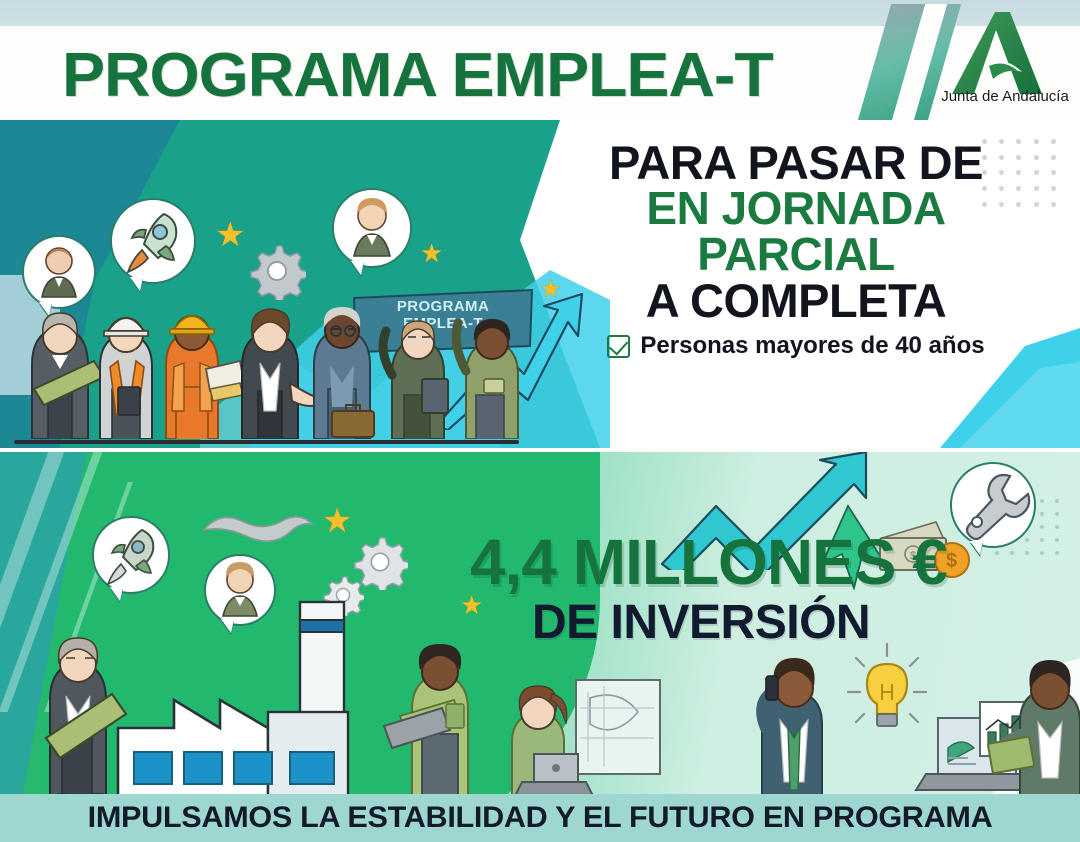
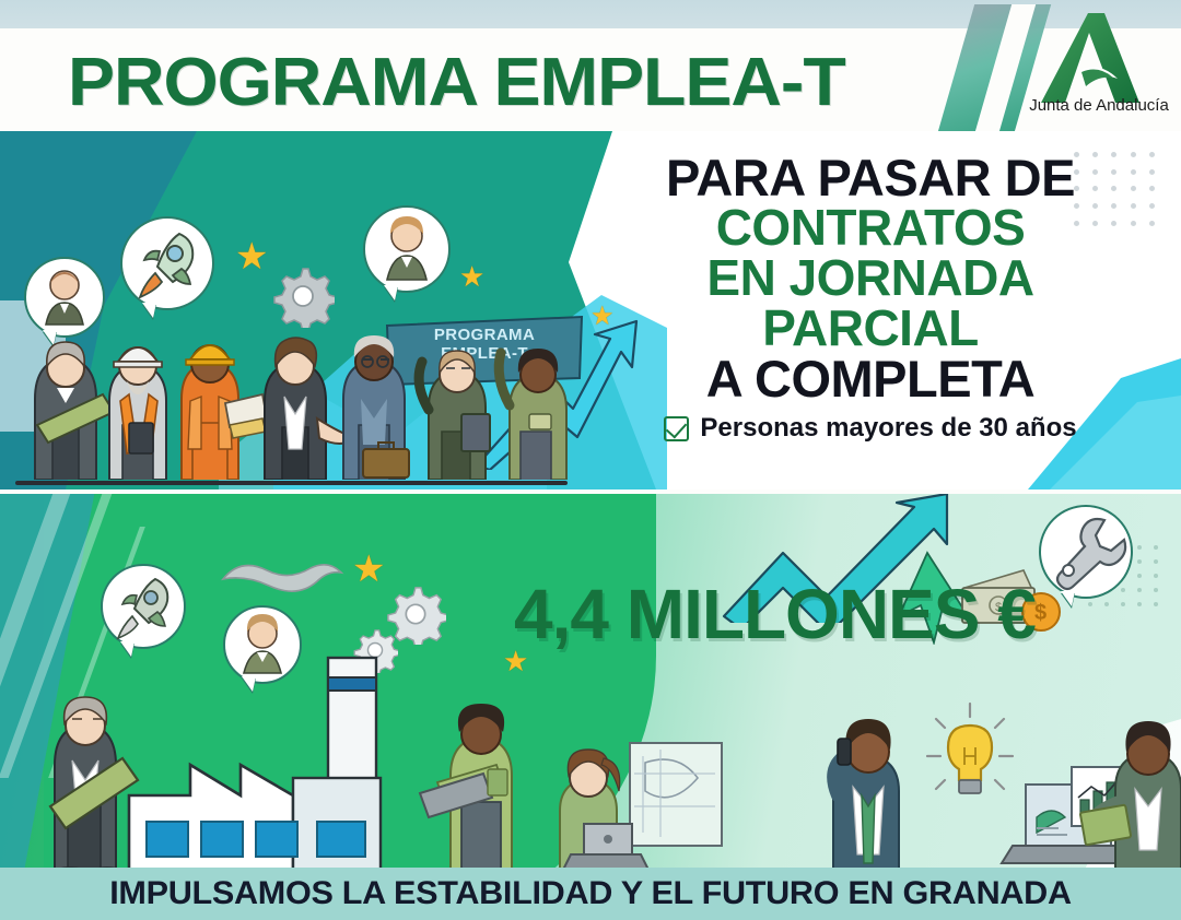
  PROGRAMA EMPLEA-T
  Junta de Andalucía
  PROGRAMA
  ★
  ★
  ★
  PARA PASAR DE
+ CONTRATOS
  EN JORNADA
  PARCIAL
  A COMPLETA
- Personas mayores de 40 años
+ Personas mayores de 30 años
  $
  $
  ★
  ★
  4,4 MILLONES €
- DE INVERSIÓN
- IMPULSAMOS LA ESTABILIDAD Y EL FUTURO EN PROGRAMA
+ IMPULSAMOS LA ESTABILIDAD Y EL FUTURO EN GRANADA
